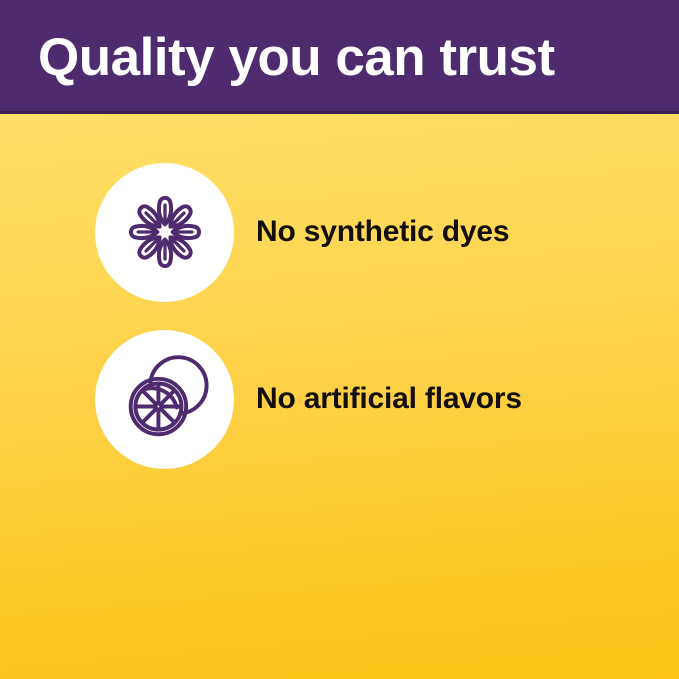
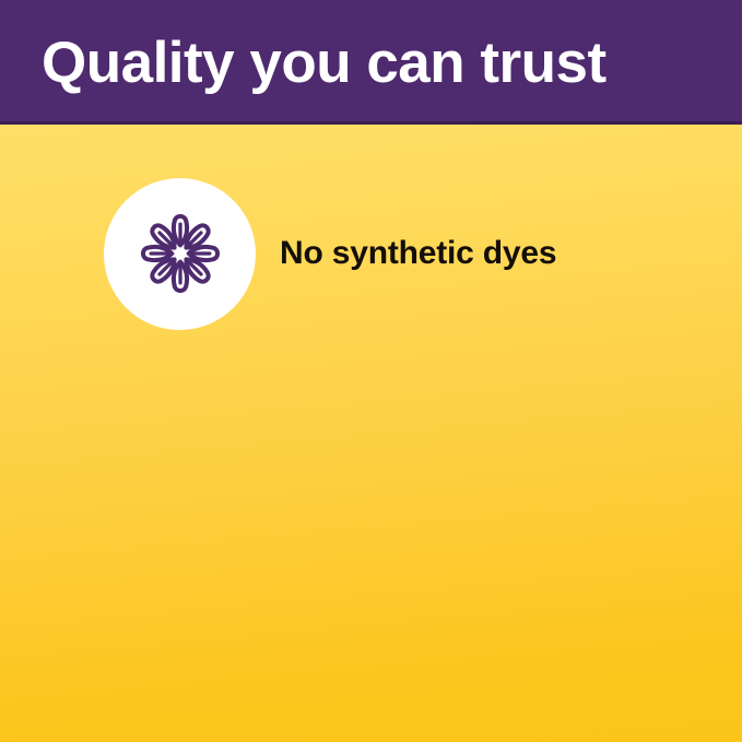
  Quality you can trust
  No synthetic dyes
- No artificial flavors
